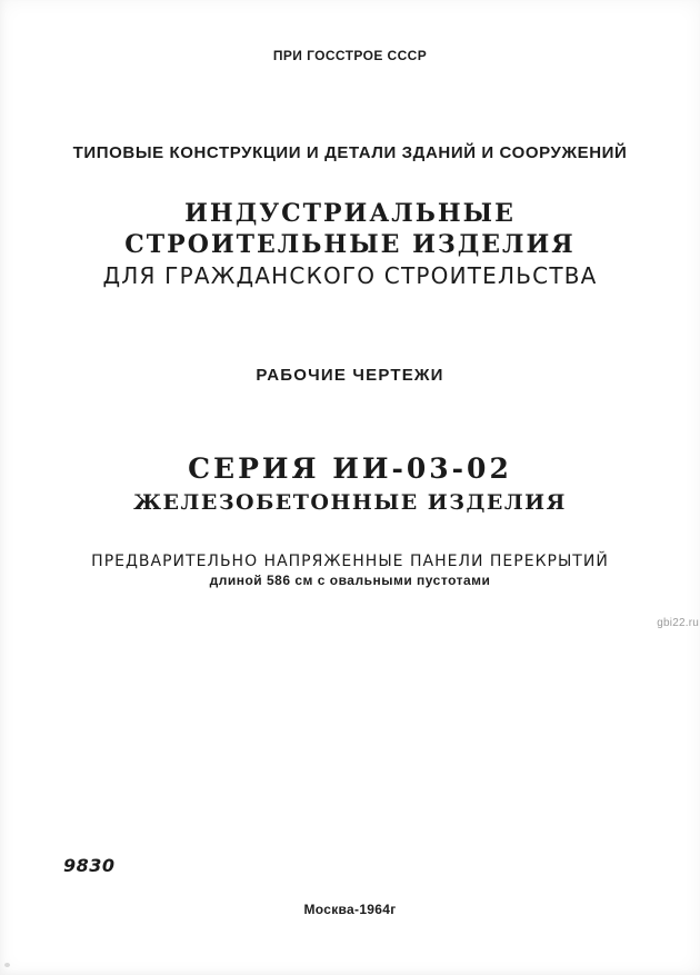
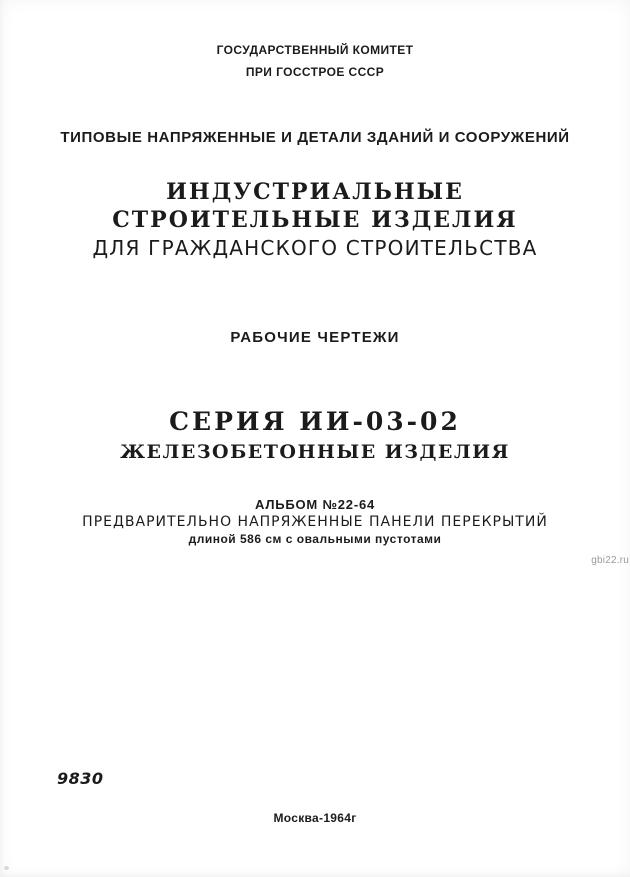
+ ГОСУДАРСТВЕННЫЙ КОМИТЕТ
  ПРИ ГОССТРОЕ СССР
- ТИПОВЫЕ КОНСТРУКЦИИ И ДЕТАЛИ ЗДАНИЙ И СООРУЖЕНИЙ
+ ТИПОВЫЕ НАПРЯЖЕННЫЕ И ДЕТАЛИ ЗДАНИЙ И СООРУЖЕНИЙ
  ИНДУСТРИАЛЬНЫЕ
  СТРОИТЕЛЬНЫЕ ИЗДЕЛИЯ
  ДЛЯ ГРАЖДАНСКОГО СТРОИТЕЛЬСТВА
  РАБОЧИЕ ЧЕРТЕЖИ
  СЕРИЯ ИИ-03-02
  ЖЕЛЕЗОБЕТОННЫЕ ИЗДЕЛИЯ
+ АЛЬБОМ №22-64
  ПРЕДВАРИТЕЛЬНО НАПРЯЖЕННЫЕ ПАНЕЛИ ПЕРЕКРЫТИЙ
  длиной 586 см с овальными пустотами
  gbi22.ru
  9830
  Москва-1964г
